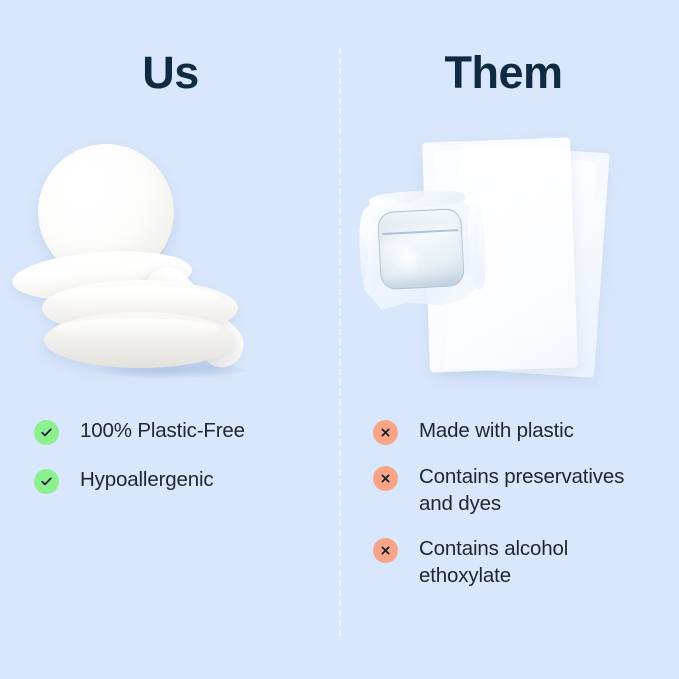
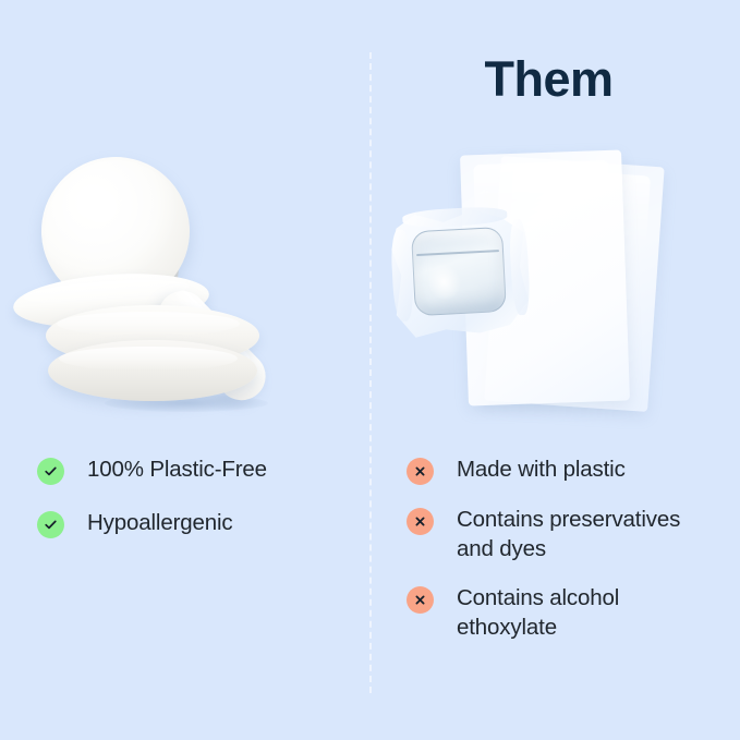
- Us
  100% Plastic-Free
  Hypoallergenic
  Them
  Made with plastic
  Contains preservatives and dyes
  Contains alcohol ethoxylate
